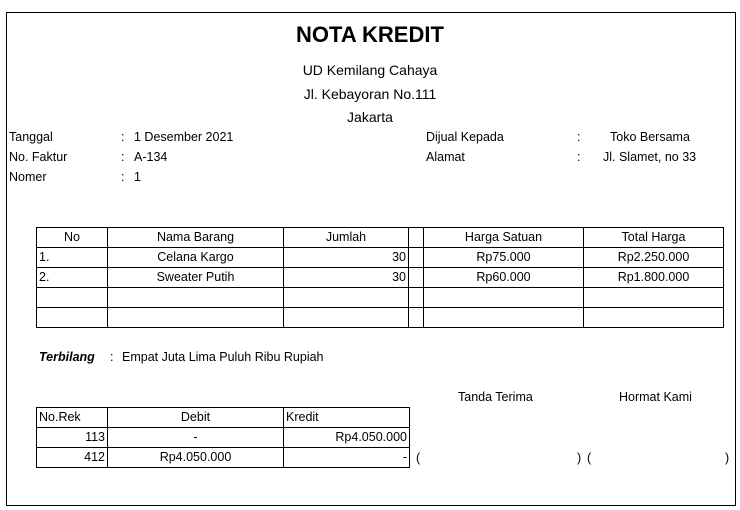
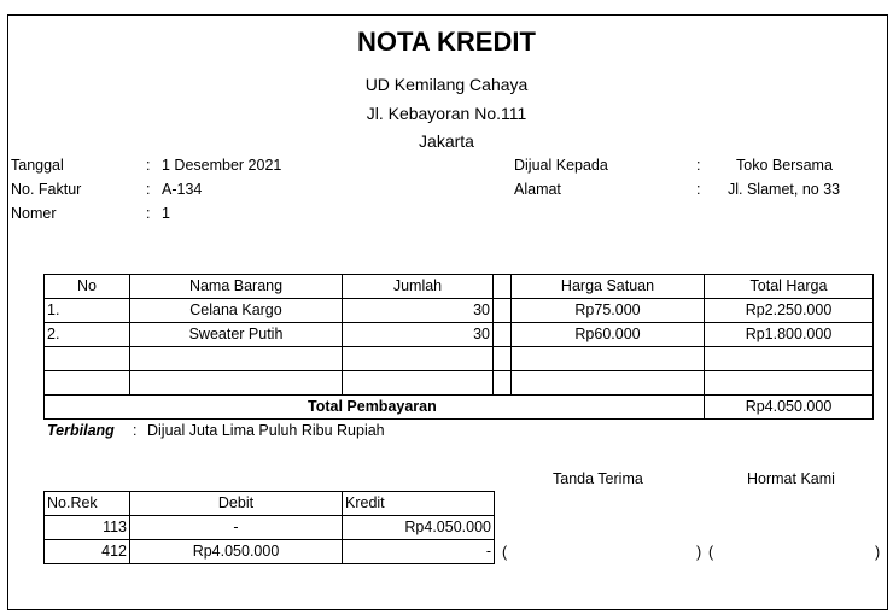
  NOTA KREDIT
  UD Kemilang Cahaya
  Jl. Kebayoran No.111
  Jakarta
  Tanggal
  :
  1 Desember 2021
  No. Faktur
  :
  A-134
  Nomer
  :
  1
  Dijual Kepada
  :
  Toko Bersama
  Alamat
  :
  Jl. Slamet, no 33
  No	Nama Barang	Jumlah		Harga Satuan	Total Harga
  1.	Celana Kargo	30		Rp75.000	Rp2.250.000
  2.	Sweater Putih	30		Rp60.000	Rp1.800.000
+ Total Pembayaran	Rp4.050.000
  Terbilang
  :
- Empat Juta Lima Puluh Ribu Rupiah
+ Dijual Juta Lima Puluh Ribu Rupiah
  Tanda Terima
  Hormat Kami
  (
  )
  (
  )
  No.Rek	Debit	Kredit
  113	-	Rp4.050.000
  412	Rp4.050.000	-
